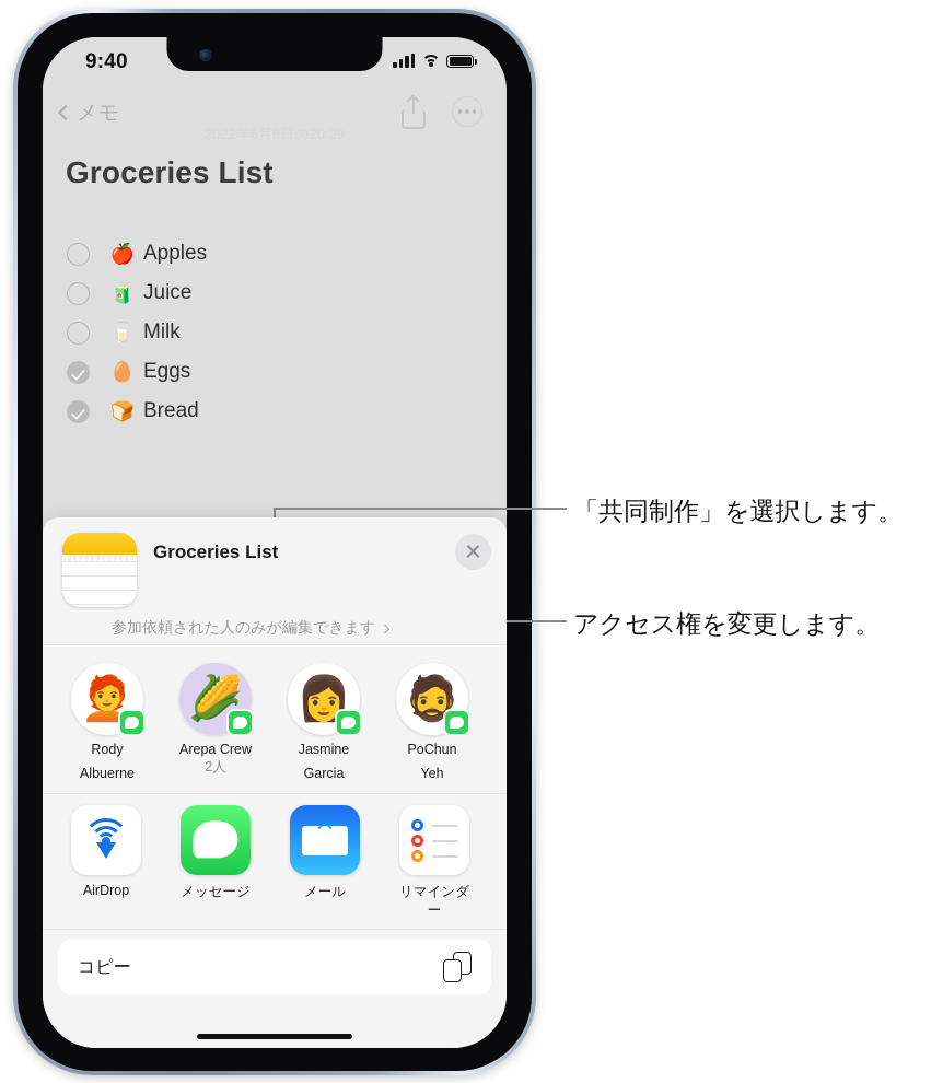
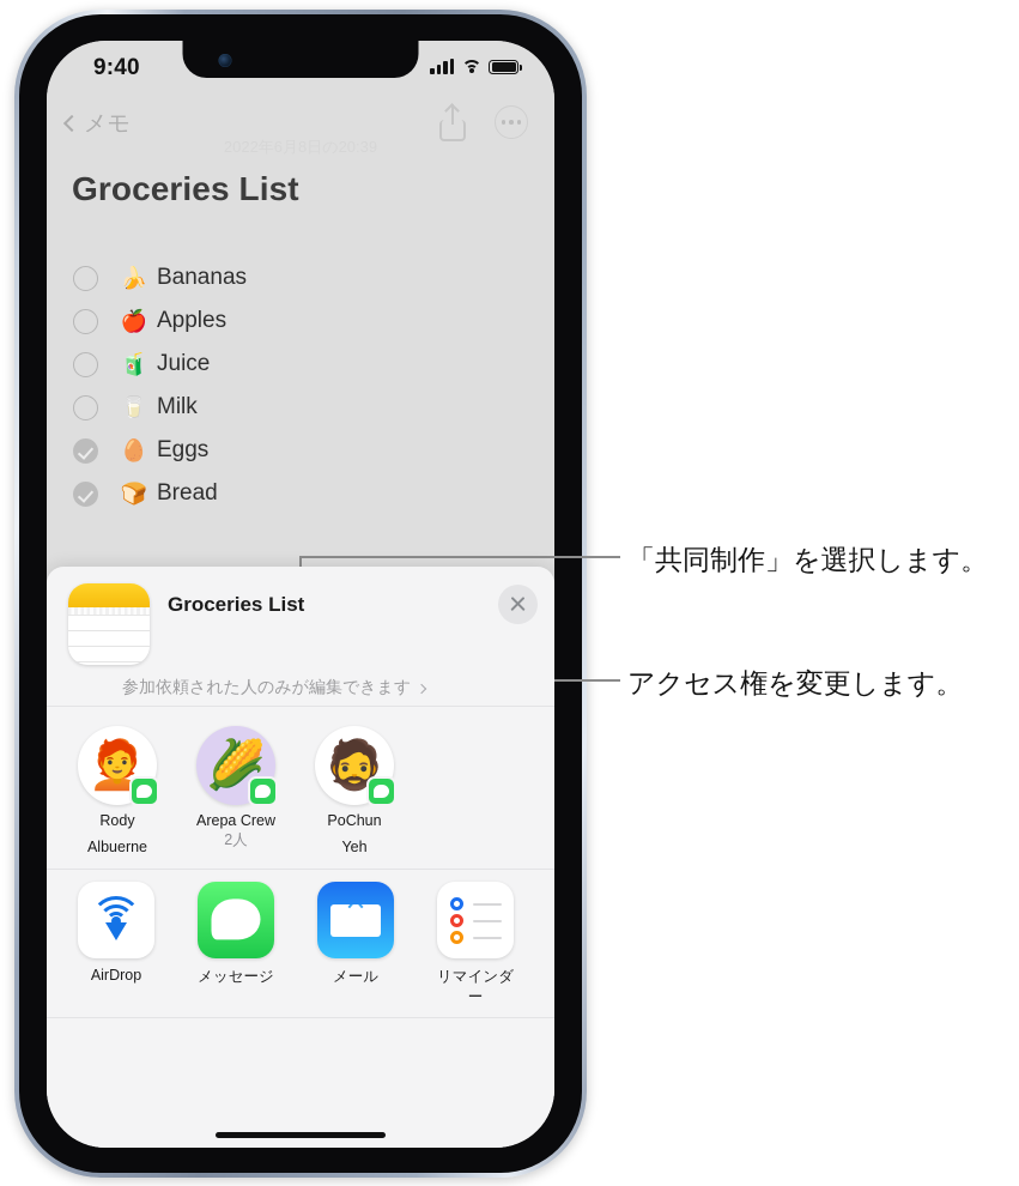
  9:40
  メモ
  Groceries List
+ 🍌
+ Bananas
  🍎
  Apples
  🧃
  Juice
  🥛
  Milk
  🥚
  Eggs
  🍞
  Bread
  Groceries List
  参加依頼された人のみが編集できます
  🧑‍🦰
  Rody
  Albuerne
  🌽
  Arepa Crew
  2人
- 👩
- Jasmine
- Garcia
  🧔
  PoChun
  Yeh
  AirDrop
  メッセージ
  メール
  リマインダー
- コピー
  「共同制作」を選択します。
  アクセス権を変更します。
